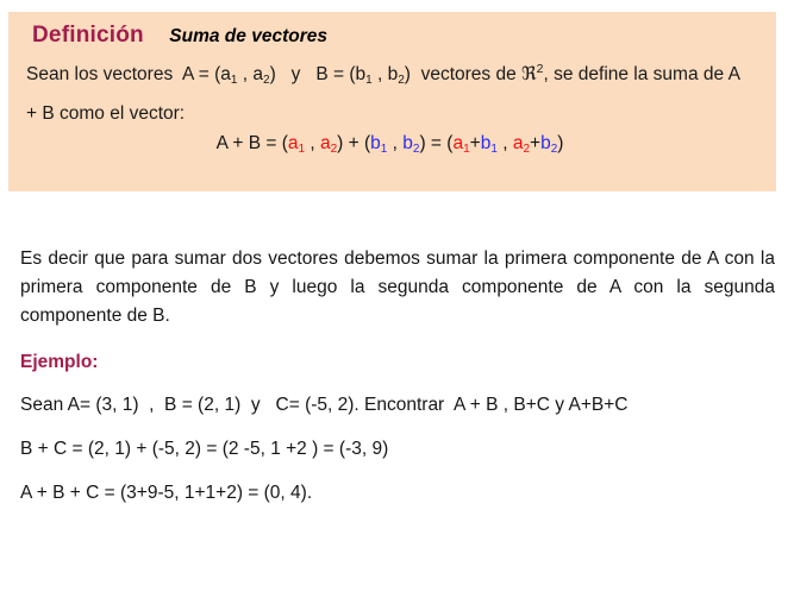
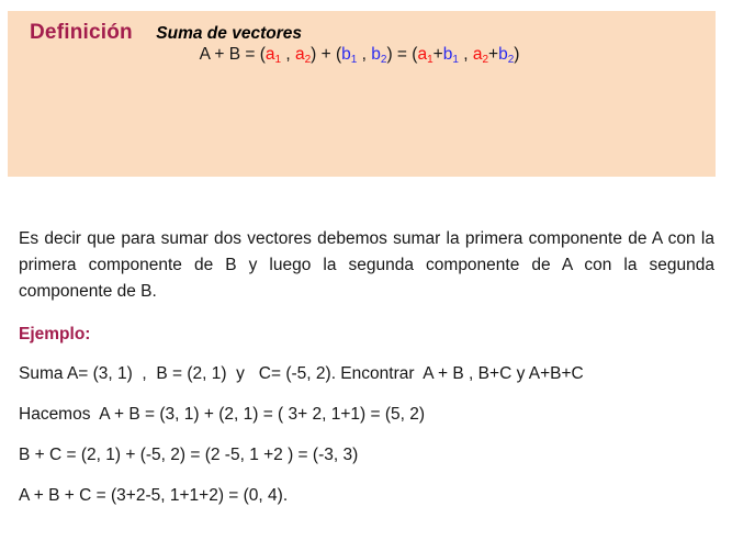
  Definición Suma de vectores
- Sean los vectores A = (a1 , a2) y B = (b1 , b2) vectores de ℜ2, se define la suma de A
- + B como el vector:
  A + B = (a1 , a2) + (b1 , b2) = (a1+b1 , a2+b2)
  Es decir que para sumar dos vectores debemos sumar la primera componente de A con la primera componente de B y luego la segunda componente de A con la segunda componente de B.
  Ejemplo:
- Sean A= (3, 1) , B = (2, 1) y C= (-5, 2). Encontrar A + B , B+C y A+B+C
+ Suma A= (3, 1) , B = (2, 1) y C= (-5, 2). Encontrar A + B , B+C y A+B+C
+ Hacemos A + B = (3, 1) + (2, 1) = ( 3+ 2, 1+1) = (5, 2)
- B + C = (2, 1) + (-5, 2) = (2 -5, 1 +2 ) = (-3, 9)
+ B + C = (2, 1) + (-5, 2) = (2 -5, 1 +2 ) = (-3, 3)
- A + B + C = (3+9-5, 1+1+2) = (0, 4).
+ A + B + C = (3+2-5, 1+1+2) = (0, 4).
